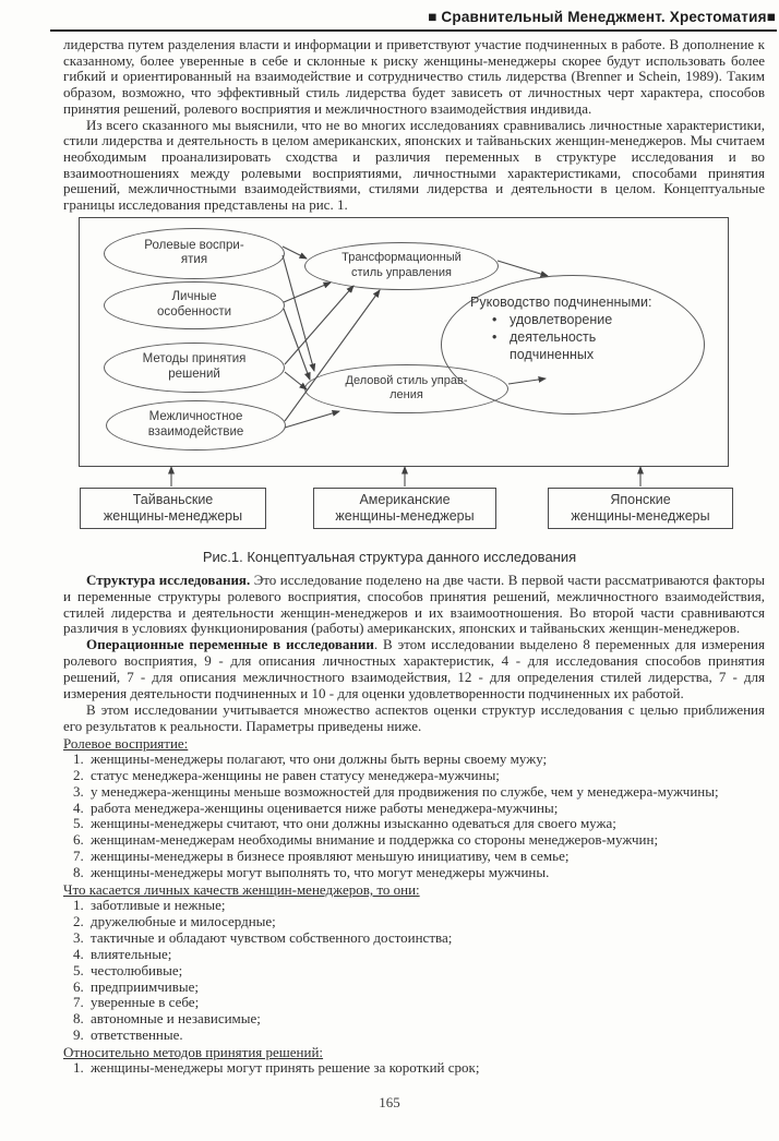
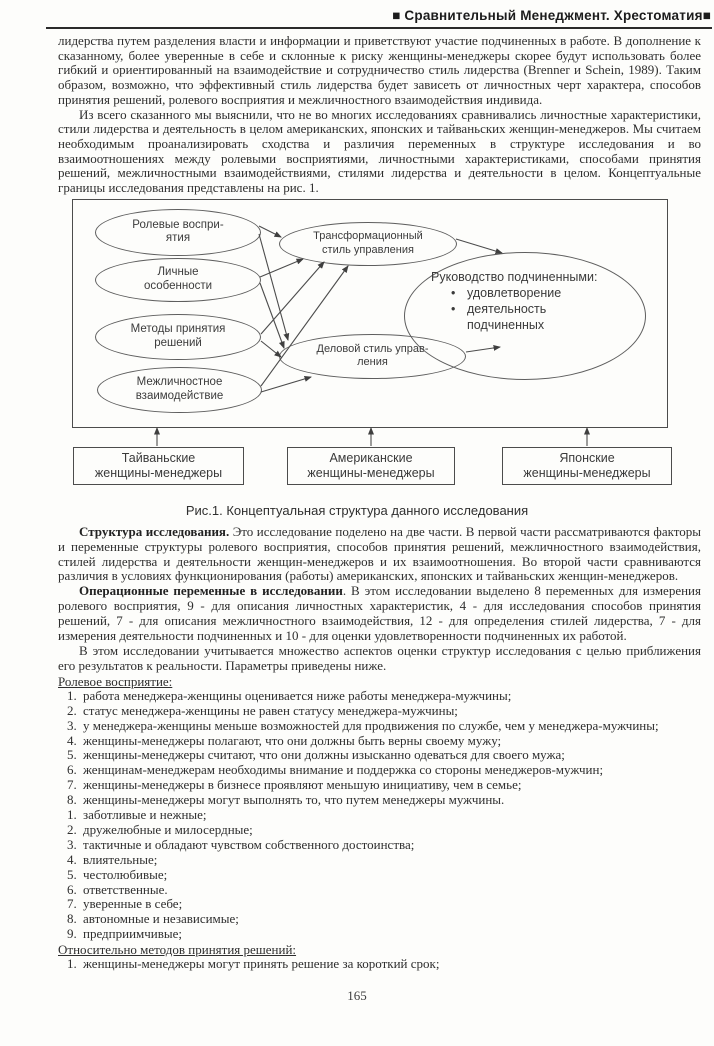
  ■ Сравнительный Менеджмент. Хрестоматия■
  лидерства путем разделения власти и информации и приветствуют участие подчиненных в работе. В дополнение к сказанному, более уверенные в себе и склонные к риску женщины-менеджеры скорее будут использовать более гибкий и ориентированный на взаимодействие и сотрудничество стиль лидерства (Brenner и Schein, 1989). Таким образом, возможно, что эффективный стиль лидерства будет зависеть от личностных черт характера, способов принятия решений, ролевого восприятия и межличностного взаимодействия индивида.
  Из всего сказанного мы выяснили, что не во многих исследованиях сравнивались личностные характеристики, стили лидерства и деятельность в целом американских, японских и тайваньских женщин-менеджеров. Мы считаем необходимым проанализировать сходства и различия переменных в структуре исследования и во взаимоотношениях между ролевыми восприятиями, личностными характеристиками, способами принятия решений, межличностными взаимодействиями, стилями лидерства и деятельности в целом. Концептуальные границы исследования представлены на рис. 1.
  Ролевые воспри-
  ятия
  Личные
  особенности
  Методы принятия
  решений
  Межличностное
  взаимодействие
  Трансформационный
  стиль управления
  Деловой стиль управ-
  ления
  Руководство подчиненными:
  •
  удовлетворение
  •
  деятельность
  подчиненных
  Тайваньские
  женщины-менеджеры
  Американские
  женщины-менеджеры
  Японские
  женщины-менеджеры
  Рис.1. Концептуальная структура данного исследования
  Структура исследования. Это исследование поделено на две части. В первой части рассматриваются факторы и переменные структуры ролевого восприятия, способов принятия решений, межличностного взаимодействия, стилей лидерства и деятельности женщин-менеджеров и их взаимоотношения. Во второй части сравниваются различия в условиях функционирования (работы) американских, японских и тайваньских женщин-менеджеров.
  Операционные переменные в исследовании. В этом исследовании выделено 8 переменных для измерения ролевого восприятия, 9 - для описания личностных характеристик, 4 - для исследования способов принятия решений, 7 - для описания межличностного взаимодействия, 12 - для определения стилей лидерства, 7 - для измерения деятельности подчиненных и 10 - для оценки удовлетворенности подчиненных их работой.
  В этом исследовании учитывается множество аспектов оценки структур исследования с целью приближения его результатов к реальности. Параметры приведены ниже.
  Ролевое восприятие:
- женщины-менеджеры полагают, что они должны быть верны своему мужу;
+ работа менеджера-женщины оценивается ниже работы менеджера-мужчины;
  статус менеджера-женщины не равен статусу менеджера-мужчины;
  у менеджера-женщины меньше возможностей для продвижения по службе, чем у менеджера-мужчины;
- работа менеджера-женщины оценивается ниже работы менеджера-мужчины;
+ женщины-менеджеры полагают, что они должны быть верны своему мужу;
  женщины-менеджеры считают, что они должны изысканно одеваться для своего мужа;
  женщинам-менеджерам необходимы внимание и поддержка со стороны менеджеров-мужчин;
  женщины-менеджеры в бизнесе проявляют меньшую инициативу, чем в семье;
- женщины-менеджеры могут выполнять то, что могут менеджеры мужчины.
+ женщины-менеджеры могут выполнять то, что путем менеджеры мужчины.
- Что касается личных качеств женщин-менеджеров, то они:
  заботливые и нежные;
  дружелюбные и милосердные;
  тактичные и обладают чувством собственного достоинства;
  влиятельные;
  честолюбивые;
- предприимчивые;
+ ответственные.
  уверенные в себе;
  автономные и независимые;
- ответственные.
+ предприимчивые;
  Относительно методов принятия решений:
  женщины-менеджеры могут принять решение за короткий срок;
  165
